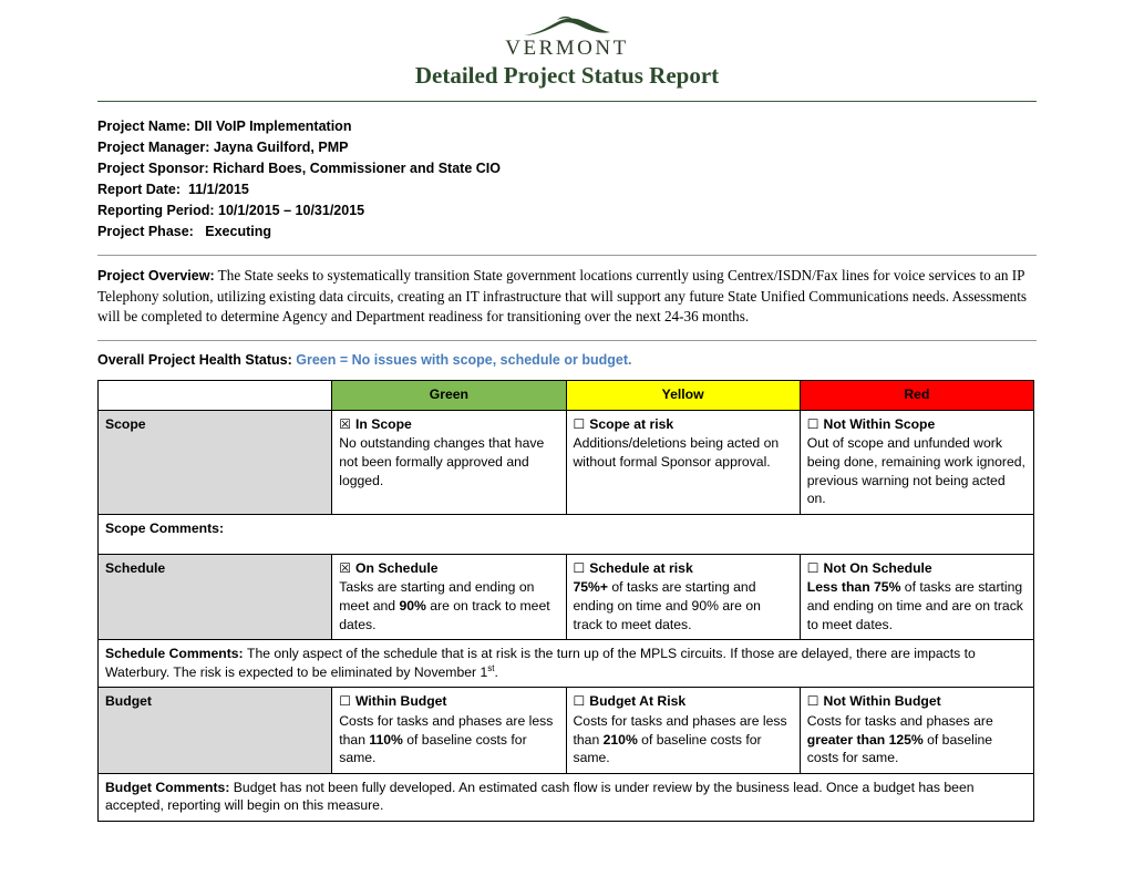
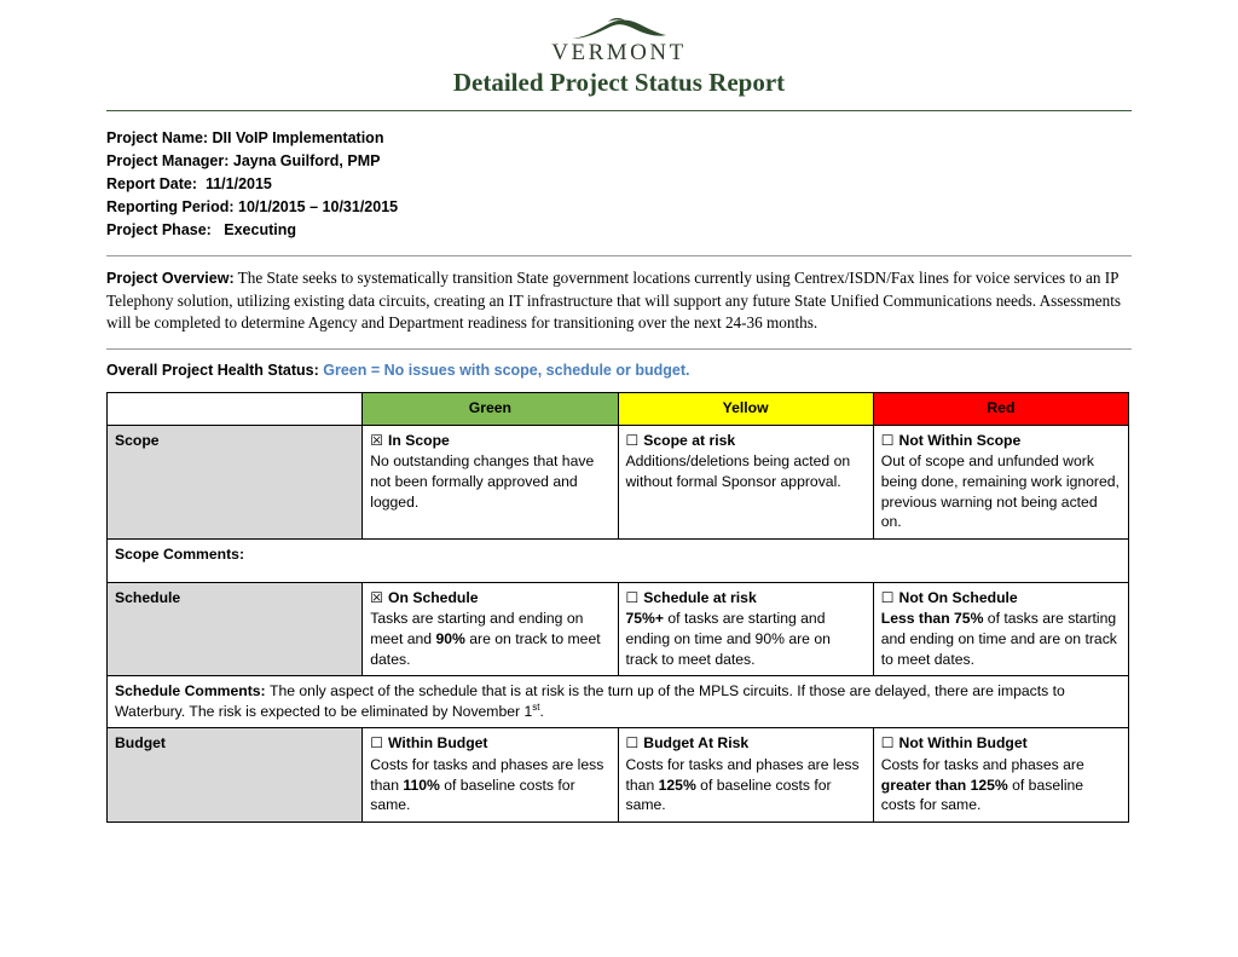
  VERMONT
  Detailed Project Status Report
  Project Name: DII VoIP Implementation
  Project Manager: Jayna Guilford, PMP
- Project Sponsor: Richard Boes, Commissioner and State CIO
  Report Date: 11/1/2015
  Reporting Period: 10/1/2015 – 10/31/2015
  Project Phase: Executing
  Project Overview: The State seeks to systematically transition State government locations currently using Centrex/ISDN/Fax lines for voice services to an IP Telephony solution, utilizing existing data circuits, creating an IT infrastructure that will support any future State Unified Communications needs. Assessments will be completed to determine Agency and Department readiness for transitioning over the next 24-36 months.
  Overall Project Health Status: Green = No issues with scope, schedule or budget.
  	Green	Yellow	Red
  Scope	☒ In Scope No outstanding changes that have not been formally approved and logged.	☐ Scope at risk Additions/deletions being acted on without formal Sponsor approval.	☐ Not Within Scope Out of scope and unfunded work being done, remaining work ignored, previous warning not being acted on.
  Scope Comments:
  Schedule	☒ On Schedule Tasks are starting and ending on meet and 90% are on track to meet dates.	☐ Schedule at risk 75%+ of tasks are starting and ending on time and 90% are on track to meet dates.	☐ Not On Schedule Less than 75% of tasks are starting and ending on time and are on track to meet dates.
  Schedule Comments: The only aspect of the schedule that is at risk is the turn up of the MPLS circuits. If those are delayed, there are impacts to Waterbury. The risk is expected to be eliminated by November 1st.
- Budget	☐ Within Budget Costs for tasks and phases are less than 110% of baseline costs for same.	☐ Budget At Risk Costs for tasks and phases are less than 210% of baseline costs for same.	☐ Not Within Budget Costs for tasks and phases are greater than 125% of baseline costs for same.
+ Budget	☐ Within Budget Costs for tasks and phases are less than 110% of baseline costs for same.	☐ Budget At Risk Costs for tasks and phases are less than 125% of baseline costs for same.	☐ Not Within Budget Costs for tasks and phases are greater than 125% of baseline costs for same.
- Budget Comments: Budget has not been fully developed. An estimated cash flow is under review by the business lead. Once a budget has been accepted, reporting will begin on this measure.
